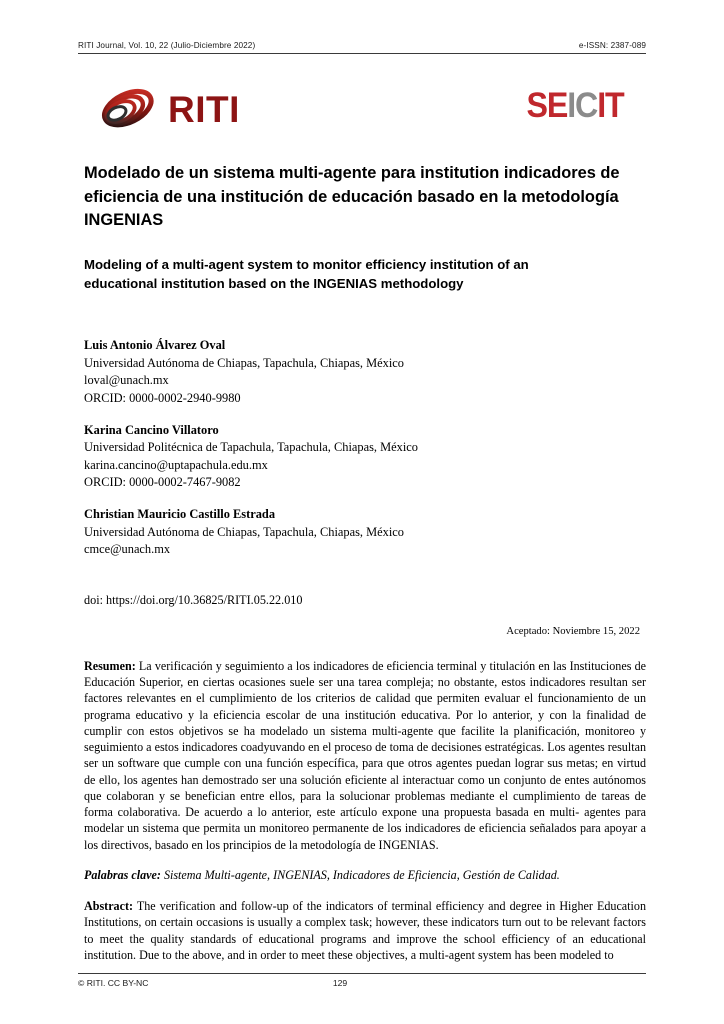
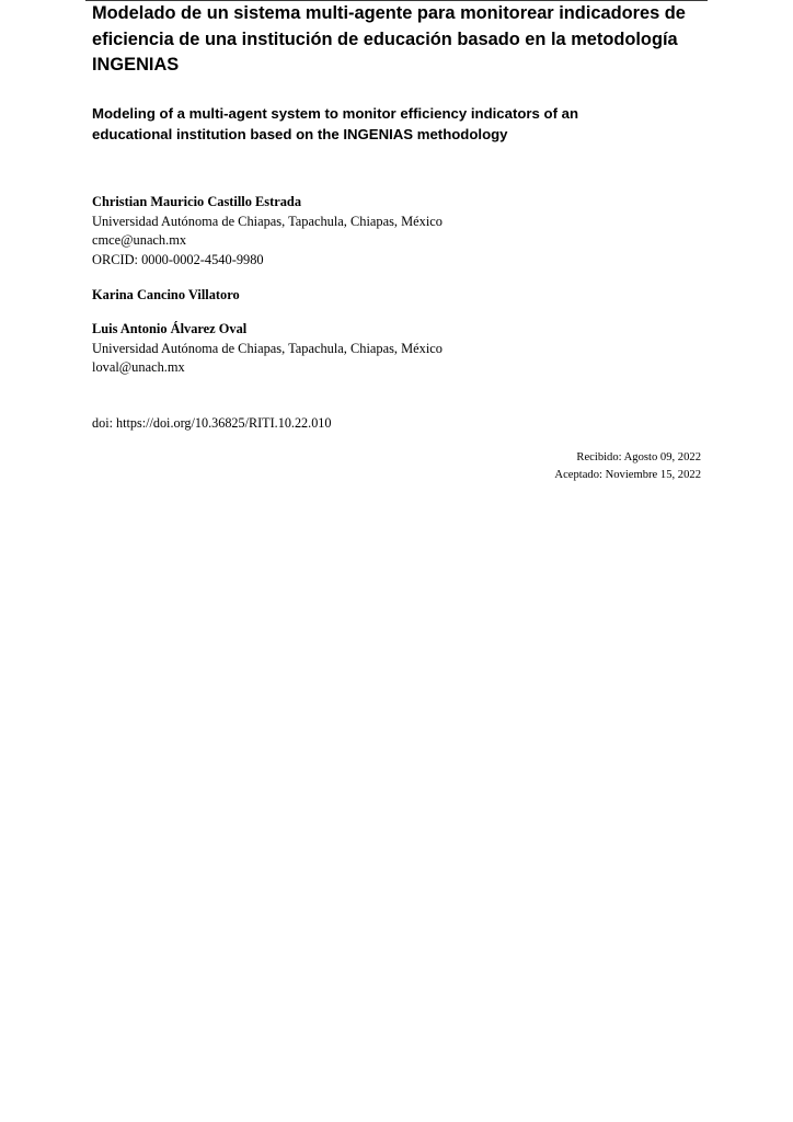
- RITI Journal, Vol. 10, 22 (Julio-Diciembre 2022)
- e-ISSN: 2387-089
- RITI
- SEICIT
- Modelado de un sistema multi-agente para institution indicadores de eficiencia de una institución de educación basado en la metodología INGENIAS
+ Modelado de un sistema multi-agente para monitorear indicadores de eficiencia de una institución de educación basado en la metodología INGENIAS
- Modeling of a multi-agent system to monitor efficiency institution of an educational institution based on the INGENIAS methodology
+ Modeling of a multi-agent system to monitor efficiency indicators of an educational institution based on the INGENIAS methodology
- Luis Antonio Álvarez Oval
+ Christian Mauricio Castillo Estrada
  Universidad Autónoma de Chiapas, Tapachula, Chiapas, México
- loval@unach.mx
+ cmce@unach.mx
- ORCID: 0000-0002-2940-9980
+ ORCID: 0000-0002-4540-9980
  Karina Cancino Villatoro
- Universidad Politécnica de Tapachula, Tapachula, Chiapas, México
- karina.cancino@uptapachula.edu.mx
- ORCID: 0000-0002-7467-9082
- Christian Mauricio Castillo Estrada
+ Luis Antonio Álvarez Oval
  Universidad Autónoma de Chiapas, Tapachula, Chiapas, México
- cmce@unach.mx
+ loval@unach.mx
- doi: https://doi.org/10.36825/RITI.05.22.010
+ doi: https://doi.org/10.36825/RITI.10.22.010
+ Recibido: Agosto 09, 2022
  Aceptado: Noviembre 15, 2022
- Resumen: La verificación y seguimiento a los indicadores de eficiencia terminal y titulación en las Instituciones de Educación Superior, en ciertas ocasiones suele ser una tarea compleja; no obstante, estos indicadores resultan ser factores relevantes en el cumplimiento de los criterios de calidad que permiten evaluar el funcionamiento de un programa educativo y la eficiencia escolar de una institución educativa. Por lo anterior, y con la finalidad de cumplir con estos objetivos se ha modelado un sistema multi-agente que facilite la planificación, monitoreo y seguimiento a estos indicadores coadyuvando en el proceso de toma de decisiones estratégicas. Los agentes resultan ser un software que cumple con una función específica, para que otros agentes puedan lograr sus metas; en virtud de ello, los agentes han demostrado ser una solución eficiente al interactuar como un conjunto de entes autónomos que colaboran y se benefician entre ellos, para la solucionar problemas mediante el cumplimiento de tareas de forma colaborativa. De acuerdo a lo anterior, este artículo expone una propuesta basada en multi- agentes para modelar un sistema que permita un monitoreo permanente de los indicadores de eficiencia señalados para apoyar a los directivos, basado en los principios de la metodología de INGENIAS.
- Palabras clave: Sistema Multi-agente, INGENIAS, Indicadores de Eficiencia, Gestión de Calidad.
- Abstract: The verification and follow-up of the indicators of terminal efficiency and degree in Higher Education Institutions, on certain occasions is usually a complex task; however, these indicators turn out to be relevant factors to meet the quality standards of educational programs and improve the school efficiency of an educational institution. Due to the above, and in order to meet these objectives, a multi-agent system has been modeled to
- © RITI. CC BY-NC
- 129
